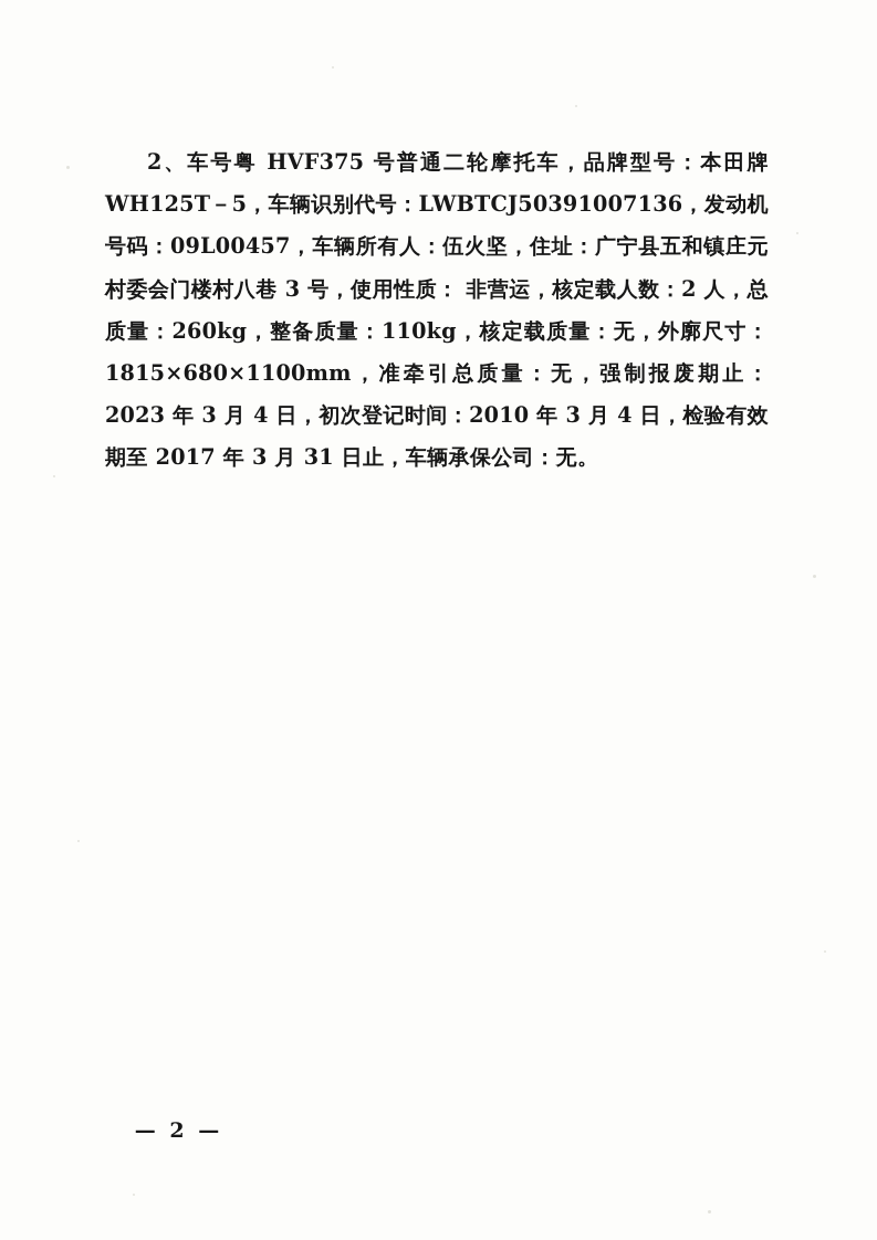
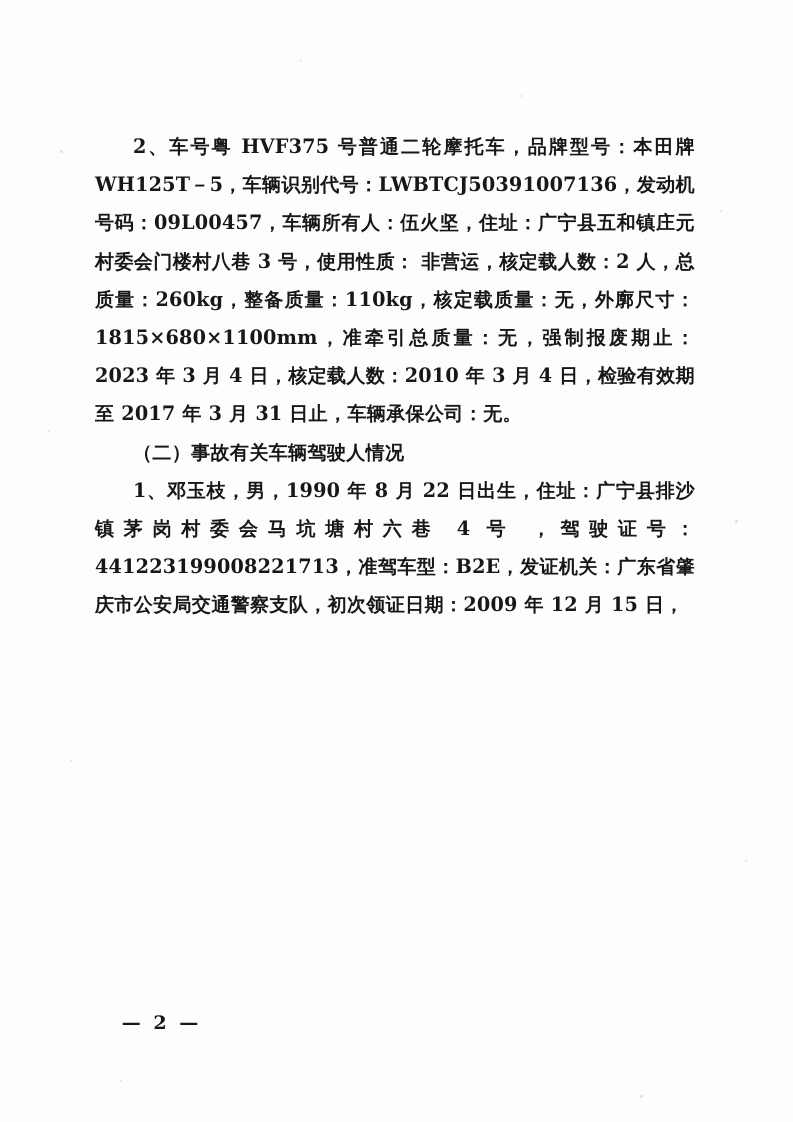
- 2、车号粤 HVF375 号普通二轮摩托车，品牌型号：本田牌 WH125T－5，车辆识别代号：LWBTCJ50391007136，发动机号码：09L00457，车辆所有人：伍火坚，住址：广宁县五和镇庄元村委会门楼村八巷 3 号，使用性质： 非营运，核定载人数：2 人，总质量：260kg，整备质量：110kg，核定载质量：无，外廓尺寸：1815×680×1100mm，准牵引总质量：无，强制报废期止：2023 年 3 月 4 日，初次登记时间：2010 年 3 月 4 日，检验有效期至 2017 年 3 月 31 日止，车辆承保公司：无。
+ 2、车号粤 HVF375 号普通二轮摩托车，品牌型号：本田牌 WH125T－5，车辆识别代号：LWBTCJ50391007136，发动机号码：09L00457，车辆所有人：伍火坚，住址：广宁县五和镇庄元村委会门楼村八巷 3 号，使用性质： 非营运，核定载人数：2 人，总质量：260kg，整备质量：110kg，核定载质量：无，外廓尺寸：1815×680×1100mm，准牵引总质量：无，强制报废期止：2023 年 3 月 4 日，核定载人数：2010 年 3 月 4 日，检验有效期至 2017 年 3 月 31 日止，车辆承保公司：无。
+ （二）事故有关车辆驾驶人情况
+ 1、邓玉枝，男，1990 年 8 月 22 日出生，住址：广宁县排沙镇茅岗村委会马坑塘村六巷 4 号 ，驾驶证号：441223199008221713，准驾车型：B2E，发证机关：广东省肇庆市公安局交通警察支队，初次领证日期：2009 年 12 月 15 日，
  — 2 —
